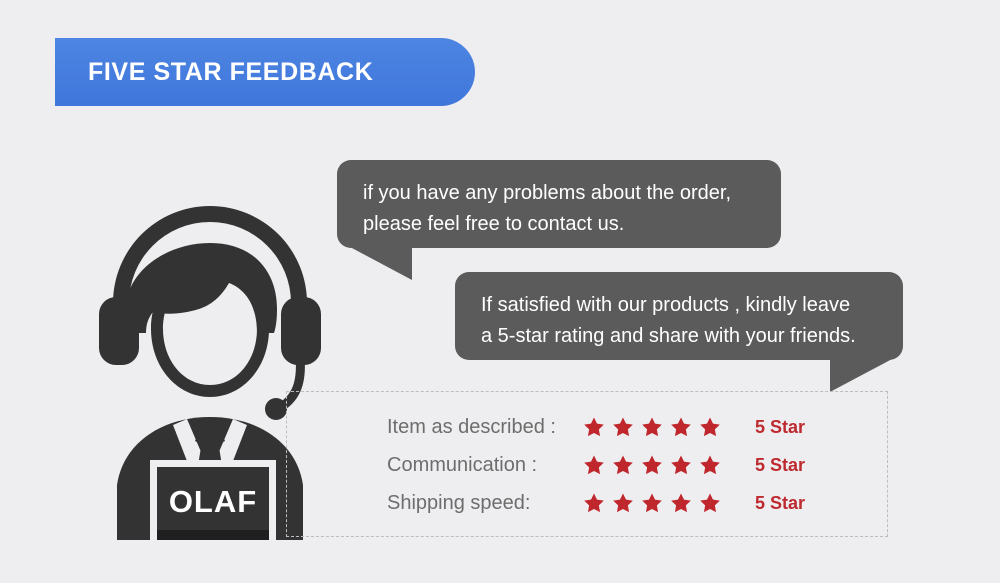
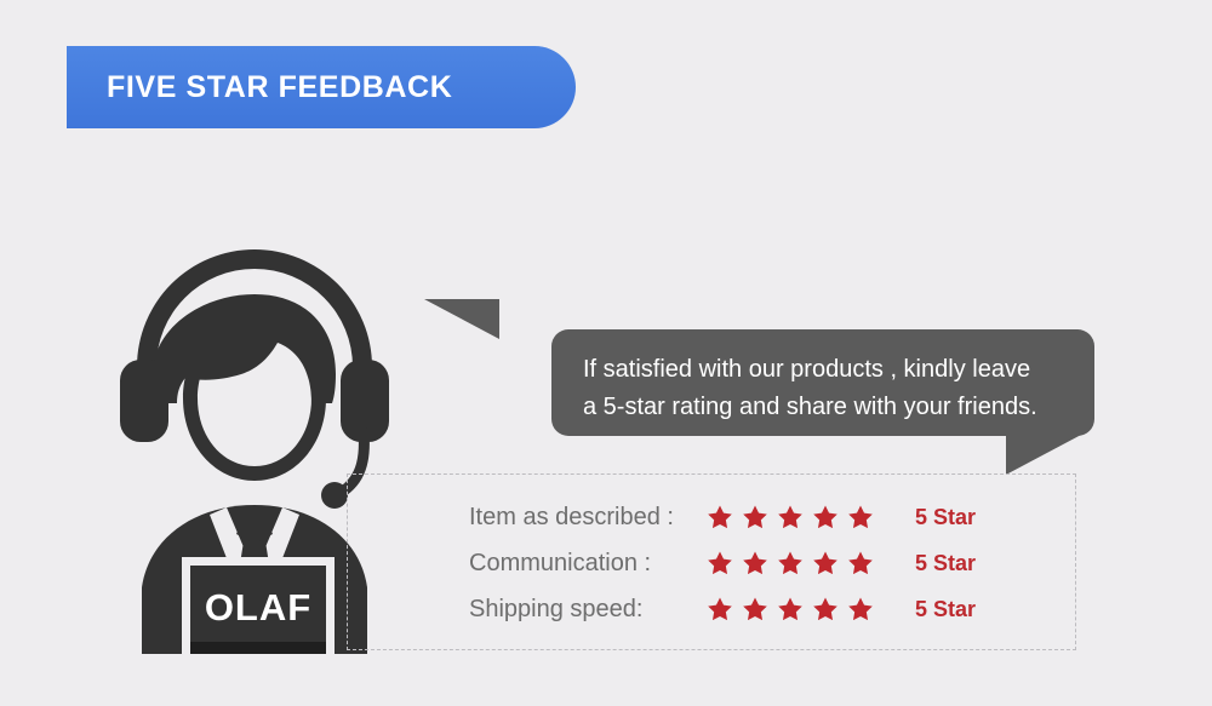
  FIVE STAR FEEDBACK
  OLAF
- if you have any problems about the order,
- please feel free to contact us.
  If satisfied with our products , kindly leave
  a 5-star rating and share with your friends.
  Item as described :
  5 Star
  Communication :
  5 Star
  Shipping speed:
  5 Star
